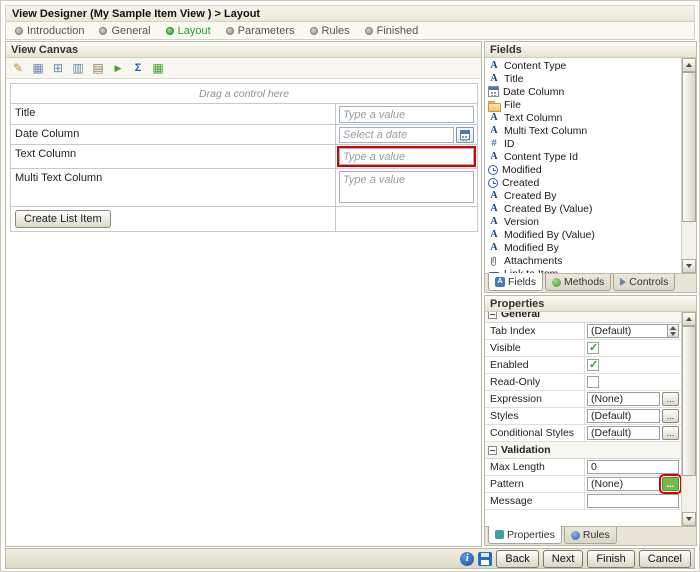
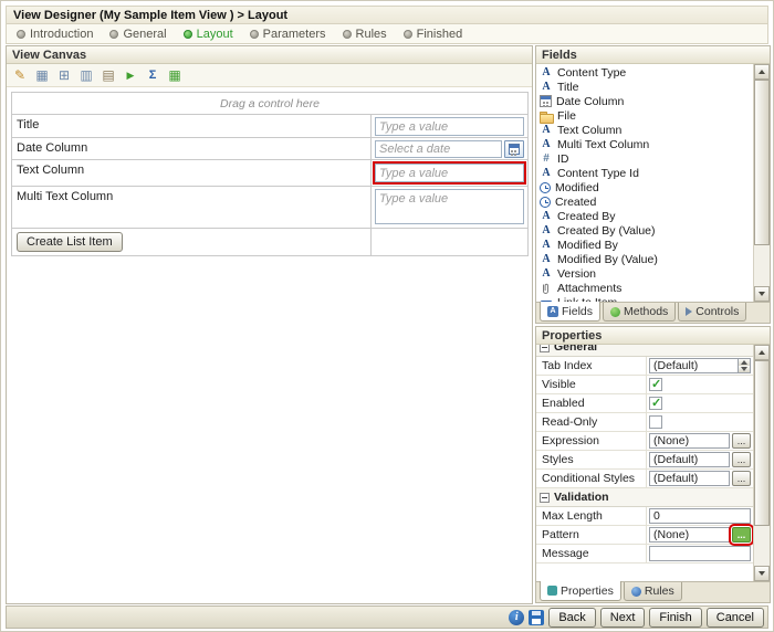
  View Designer (My Sample Item View ) > Layout
  Introduction
  General
  Layout
  Parameters
  Rules
  Finished
  View Canvas
  Drag a control here
  Title
  Type a value
  Date Column
  Select a date
  Text Column
  Type a value
  Multi Text Column
  Type a value
  Create List Item
  Fields
  Content Type
  Title
  Date Column
  File
  Text Column
  Multi Text Column
  ID
  Content Type Id
  Modified
  Created
  Created By
  Created By (Value)
- Version
+ Modified By
  Modified By (Value)
- Modified By
+ Version
  Attachments
  Fields
  Methods
  Controls
  Properties
  General
  Tab Index
  (Default)
  Visible
  Enabled
  Read-Only
  Expression
  (None)
  ...
  Styles
  (Default)
  ...
  Conditional Styles
  (Default)
  ...
  Validation
  Max Length
  0
  Pattern
  (None)
  ...
  Message
  Properties
  Rules
  Back
  Next
  Finish
  Cancel
